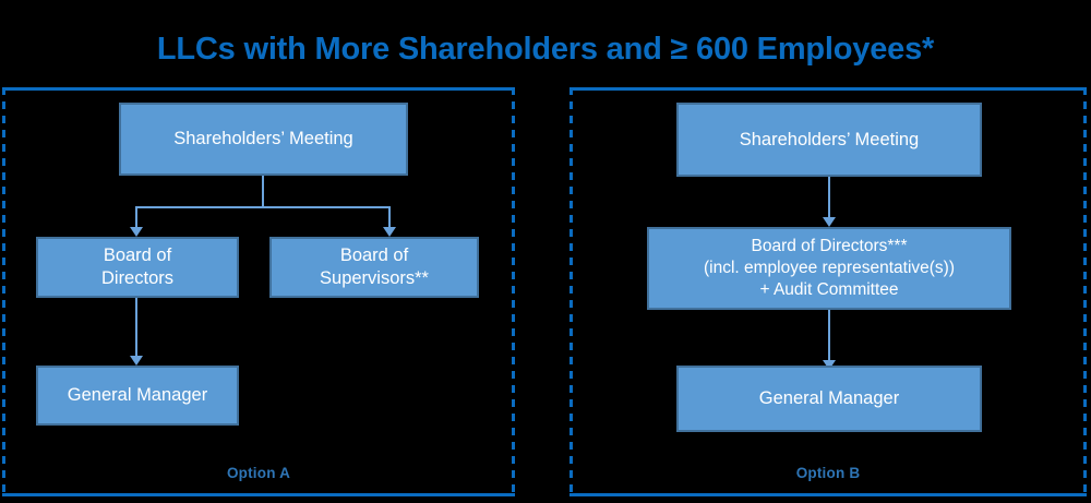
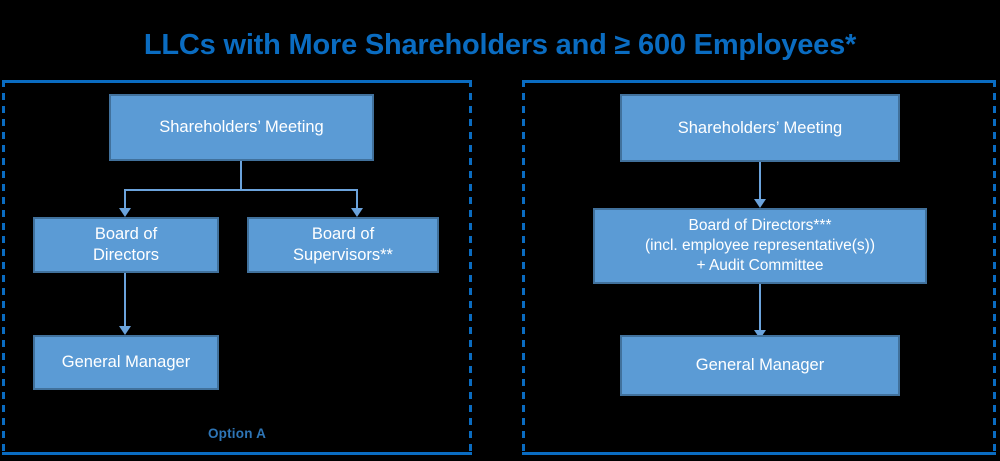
  LLCs with More Shareholders and ≥ 600 Employees*
  Shareholders’ Meeting
  Board of
  Directors
  Board of
  Supervisors**
  General Manager
  Option A
  Shareholders’ Meeting
  Board of Directors***
  (incl. employee representative(s))
  + Audit Committee
  General Manager
- Option B
